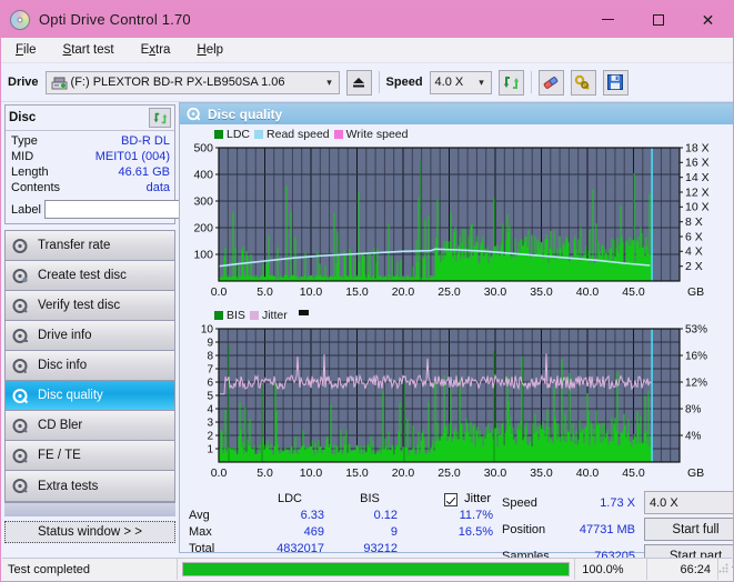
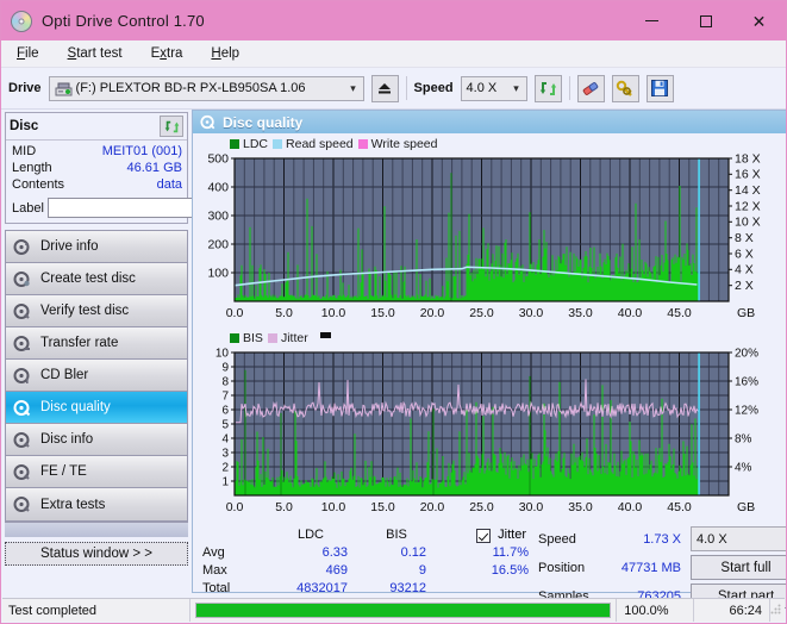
  Opti Drive Control 1.70
  ✕
  File
  Start test
  Extra
  Help
  Drive
  (F:) PLEXTOR BD-R PX-LB950SA 1.06
  ▾
  Speed
  4.0 X
  ▾
  Disc
- Type
- BD-R DL
  MID
- MEIT01 (004)
+ MEIT01 (001)
  Length
  46.61 GB
  Contents
  data
  Label
- Transfer rate
+ Drive info
  Create test disc
  Verify test disc
- Drive info
+ Transfer rate
- Disc info
+ CD Bler
  Disc quality
- CD Bler
+ Disc info
  FE / TE
  Extra tests
  Status window > >
  Disc quality
  LDC
  Read speed
  Write speed
  100
  200
  300
  400
  500
  2 X
  4 X
  6 X
  8 X
  10 X
  12 X
  14 X
  16 X
  18 X
  0.0
  5.0
  10.0
  15.0
  20.0
  25.0
  30.0
  35.0
  40.0
  45.0
  GB
  BIS
  Jitter
  1
  2
  3
  4
  5
  6
  7
  8
  9
  10
  4%
  8%
  12%
  16%
- 53%
+ 20%
  0.0
  5.0
  10.0
  15.0
  20.0
  25.0
  30.0
  35.0
  40.0
  45.0
  GB
  LDC
  BIS
  Jitter
  Avg
  6.33
  0.12
  11.7%
  Max
  469
  9
  16.5%
  Total
  4832017
  93212
  Speed
  1.73 X
  4.0 X
  Position
  47731 MB
  Start full
  Samples
  763205
  Start part
  Test completed
  100.0%
  66:24
